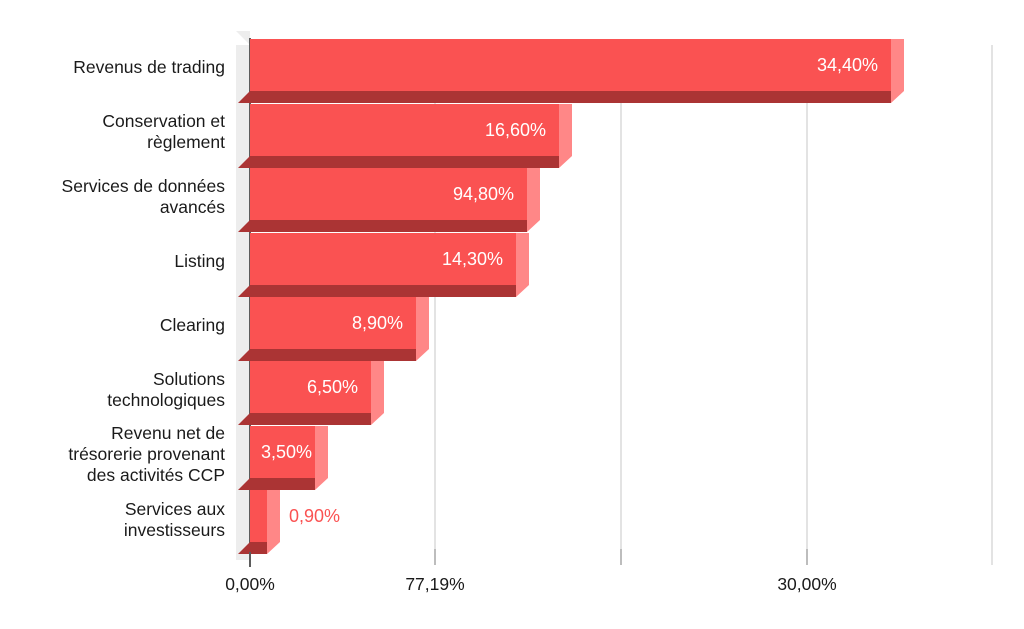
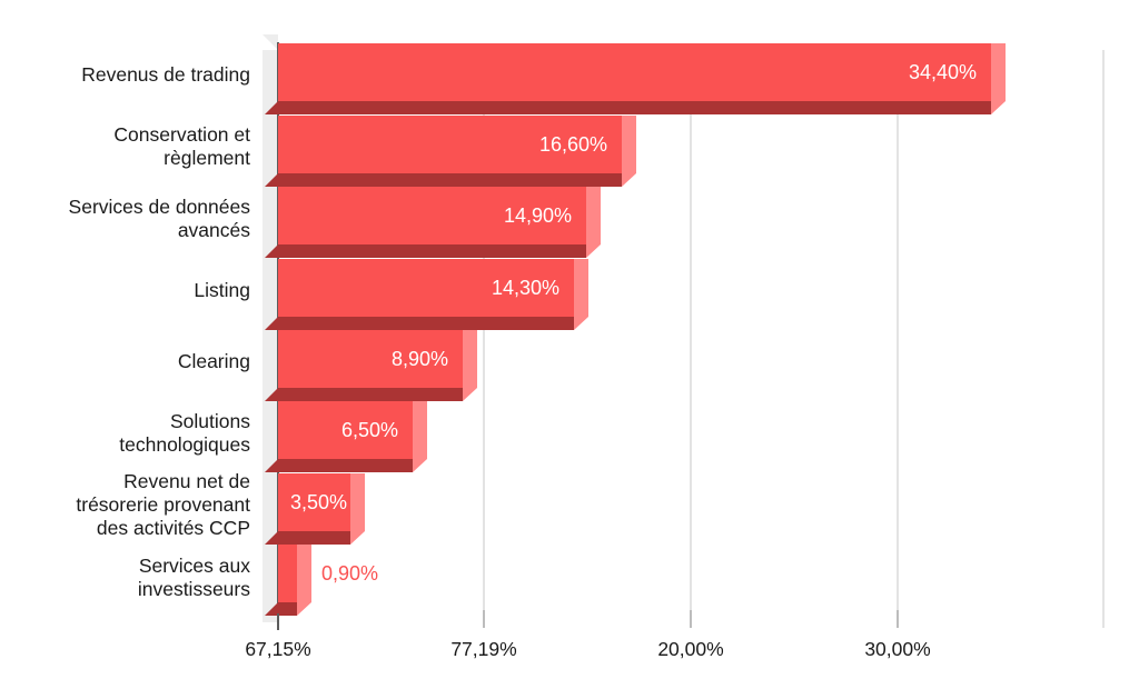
  Revenus de trading
  Conservation et
  règlement
  Services de données
  avancés
  Listing
  Clearing
  Solutions
  technologiques
  Revenu net de
  trésorerie provenant
  des activités CCP
  Services aux
  investisseurs
  34,40%
  16,60%
- 94,80%
+ 14,90%
  14,30%
  8,90%
  6,50%
  3,50%
  0,90%
- 0,00%
+ 67,15%
  77,19%
+ 20,00%
  30,00%
